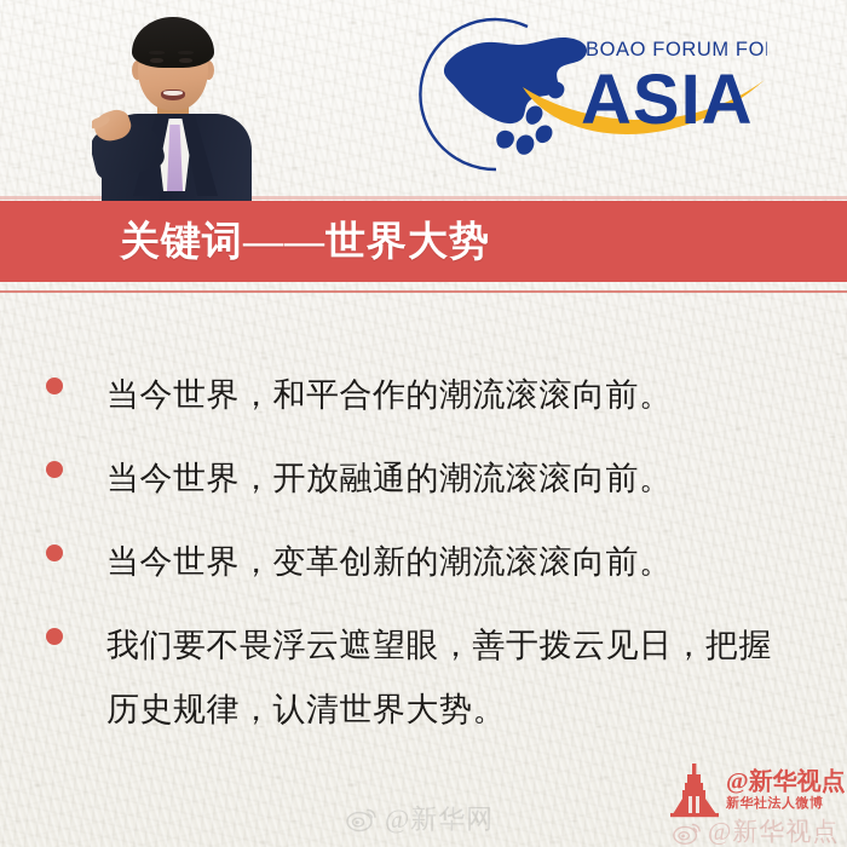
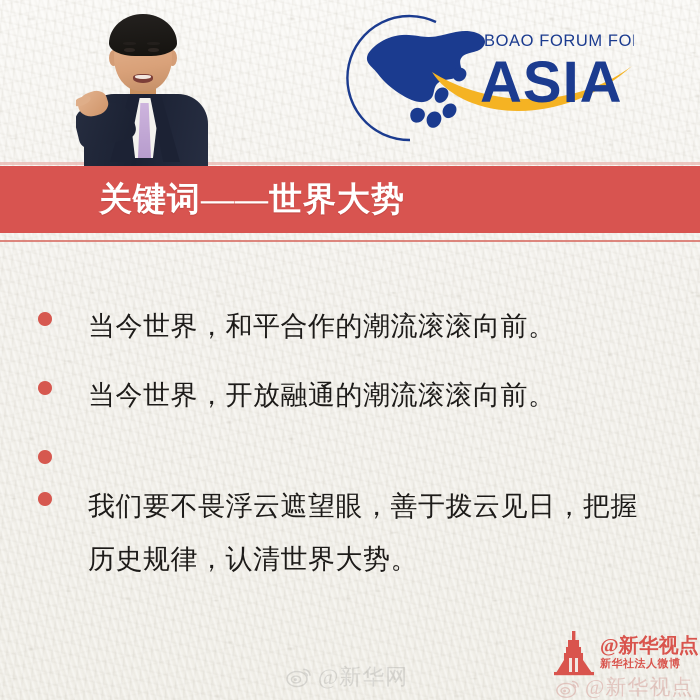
  BOAO FORUM FO
  ASIA
  关键词——世界大势
  当今世界，和平合作的潮流滚滚向前。
  当今世界，开放融通的潮流滚滚向前。
- 当今世界，变革创新的潮流滚滚向前。
  我们要不畏浮云遮望眼，善于拨云见日，把握历史规律，认清世界大势。
  @新华网
  @新华视点
  新华社法人微博
  @新华视点
